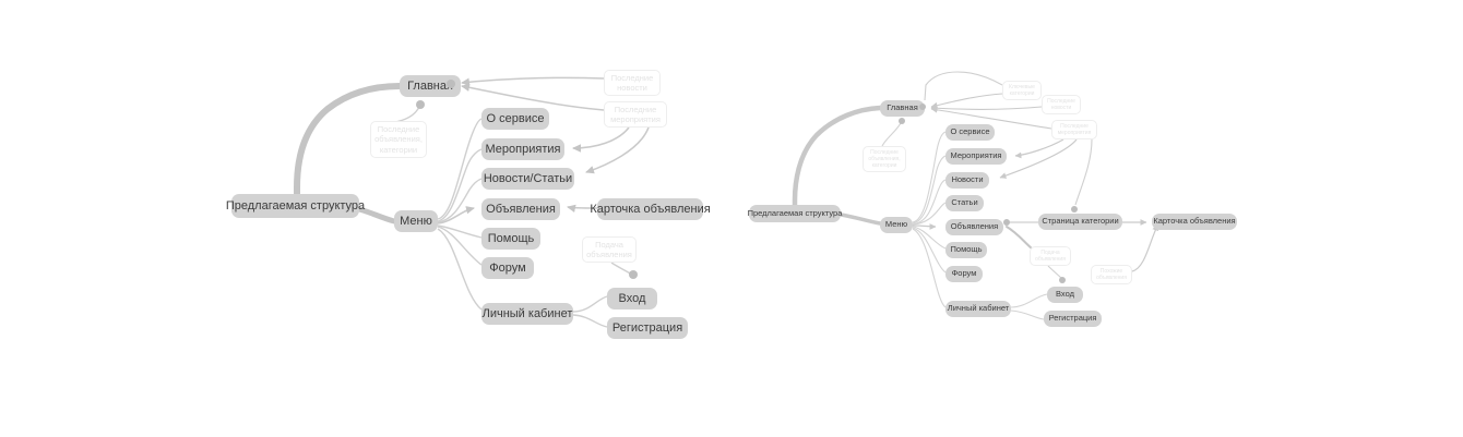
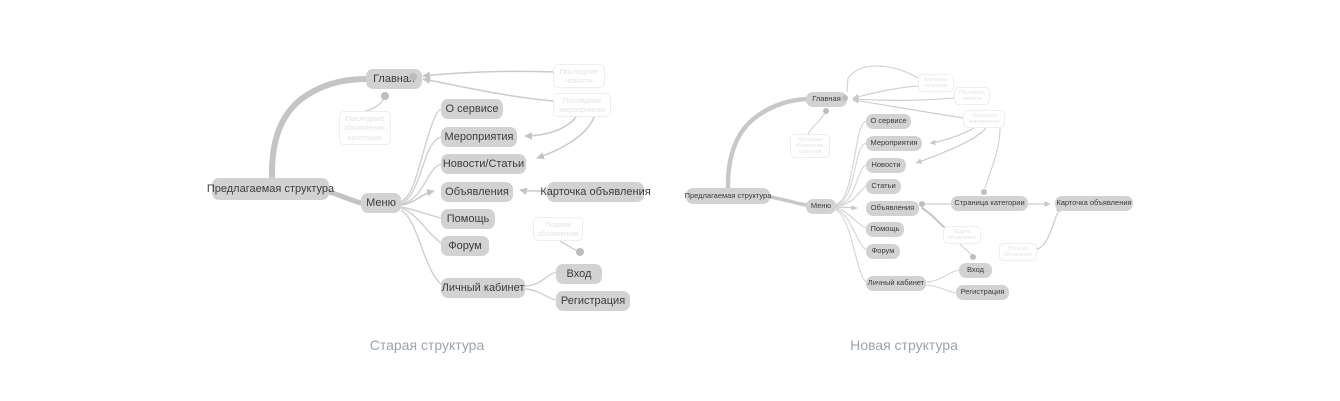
  Предлагаемая структура
  Главна
  Меню
  О сервисе
  Мероприятия
  Новости/Статьи
  Объявления
  Помощь
  Форум
  Личный кабинет
  Вход
  Регистрация
  Карточка объявления
  Последние объявления, категории
  Последние новости
  Последние мероприятия
  Подача объявления
  Предлагаемая структура
  Главная
  Меню
  О сервисе
  Мероприятия
  Новости
  Статьи
  Объявления
  Помощь
  Форум
  Личный кабинет
  Вход
  Регистрация
  Страница категории
  Карточка объявления
+ Старая структура
+ Новая структура
